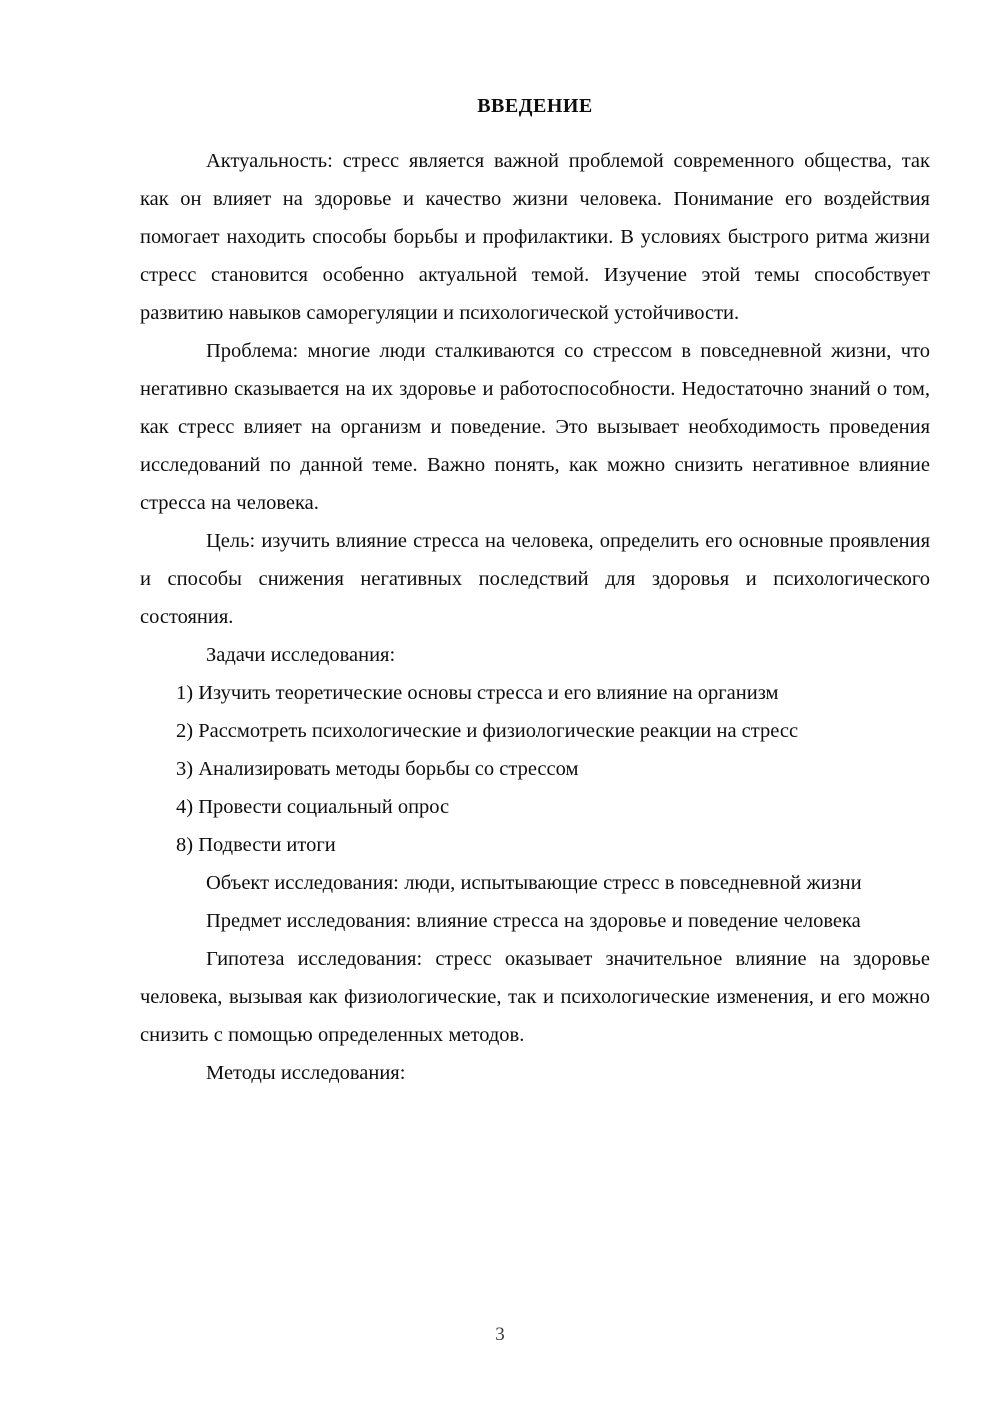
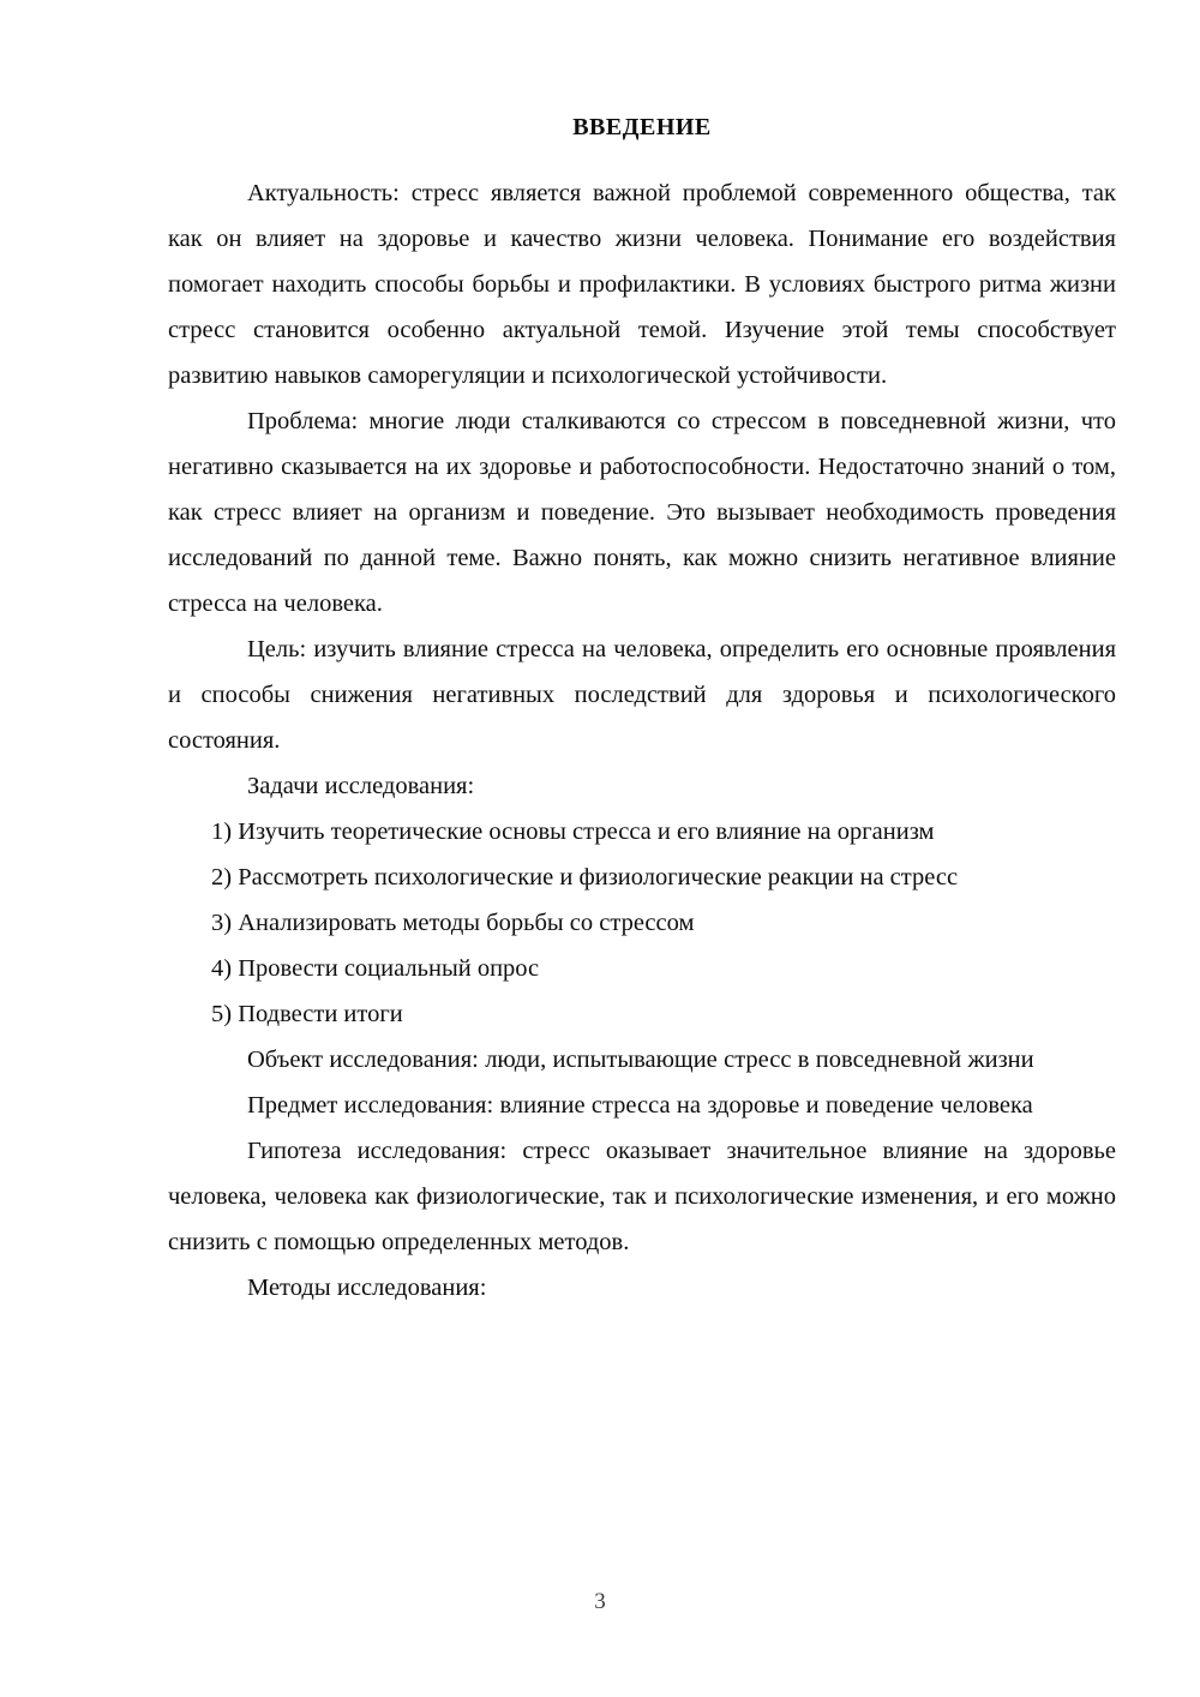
  ВВЕДЕНИЕ
  Актуальность: стресс является важной проблемой современного общества, так как он влияет на здоровье и качество жизни человека. Понимание его воздействия помогает находить способы борьбы и профилактики. В условиях быстрого ритма жизни стресс становится особенно актуальной темой. Изучение этой темы способствует развитию навыков саморегуляции и психологической устойчивости.
  Проблема: многие люди сталкиваются со стрессом в повседневной жизни, что негативно сказывается на их здоровье и работоспособности. Недостаточно знаний о том, как стресс влияет на организм и поведение. Это вызывает необходимость проведения исследований по данной теме. Важно понять, как можно снизить негативное влияние стресса на человека.
  Цель: изучить влияние стресса на человека, определить его основные проявления и способы снижения негативных последствий для здоровья и психологического состояния.
  Задачи исследования:
  1) Изучить теоретические основы стресса и его влияние на организм
  2) Рассмотреть психологические и физиологические реакции на стресс
  3) Анализировать методы борьбы со стрессом
  4) Провести социальный опрос
- 8) Подвести итоги
+ 5) Подвести итоги
  Объект исследования: люди, испытывающие стресс в повседневной жизни
  Предмет исследования: влияние стресса на здоровье и поведение человека
- Гипотеза исследования: стресс оказывает значительное влияние на здоровье человека, вызывая как физиологические, так и психологические изменения, и его можно снизить с помощью определенных методов.
+ Гипотеза исследования: стресс оказывает значительное влияние на здоровье человека, человека как физиологические, так и психологические изменения, и его можно снизить с помощью определенных методов.
  Методы исследования:
  3
